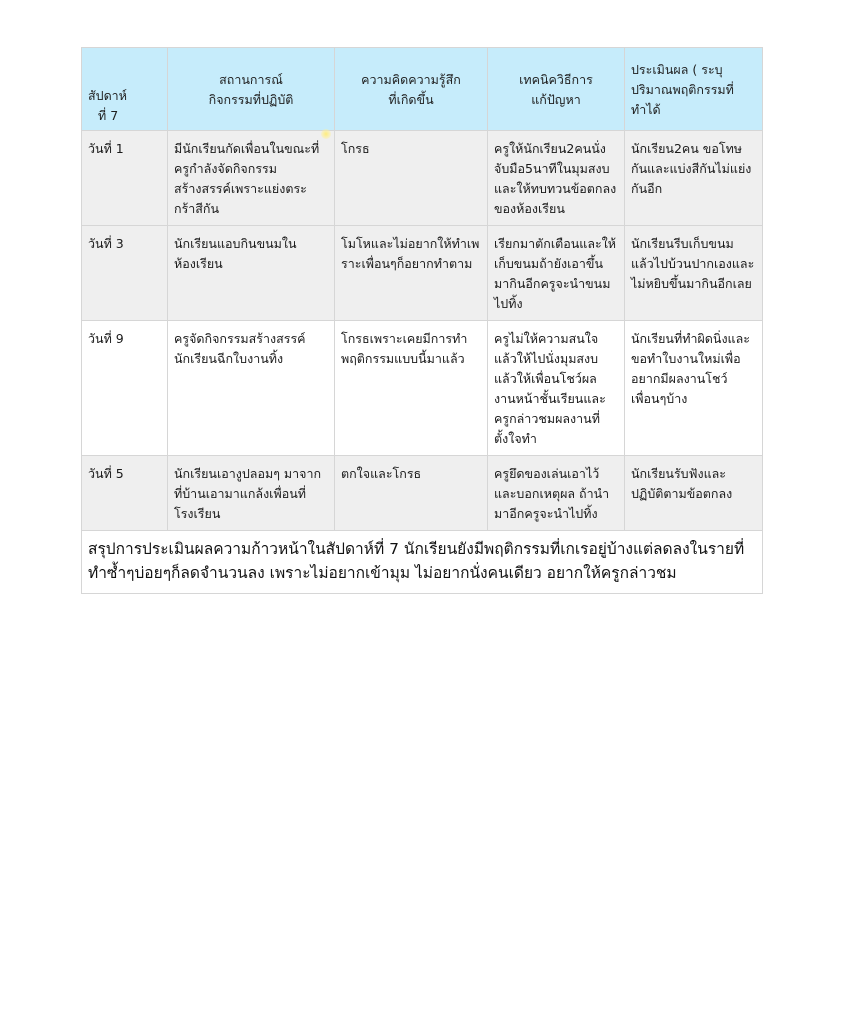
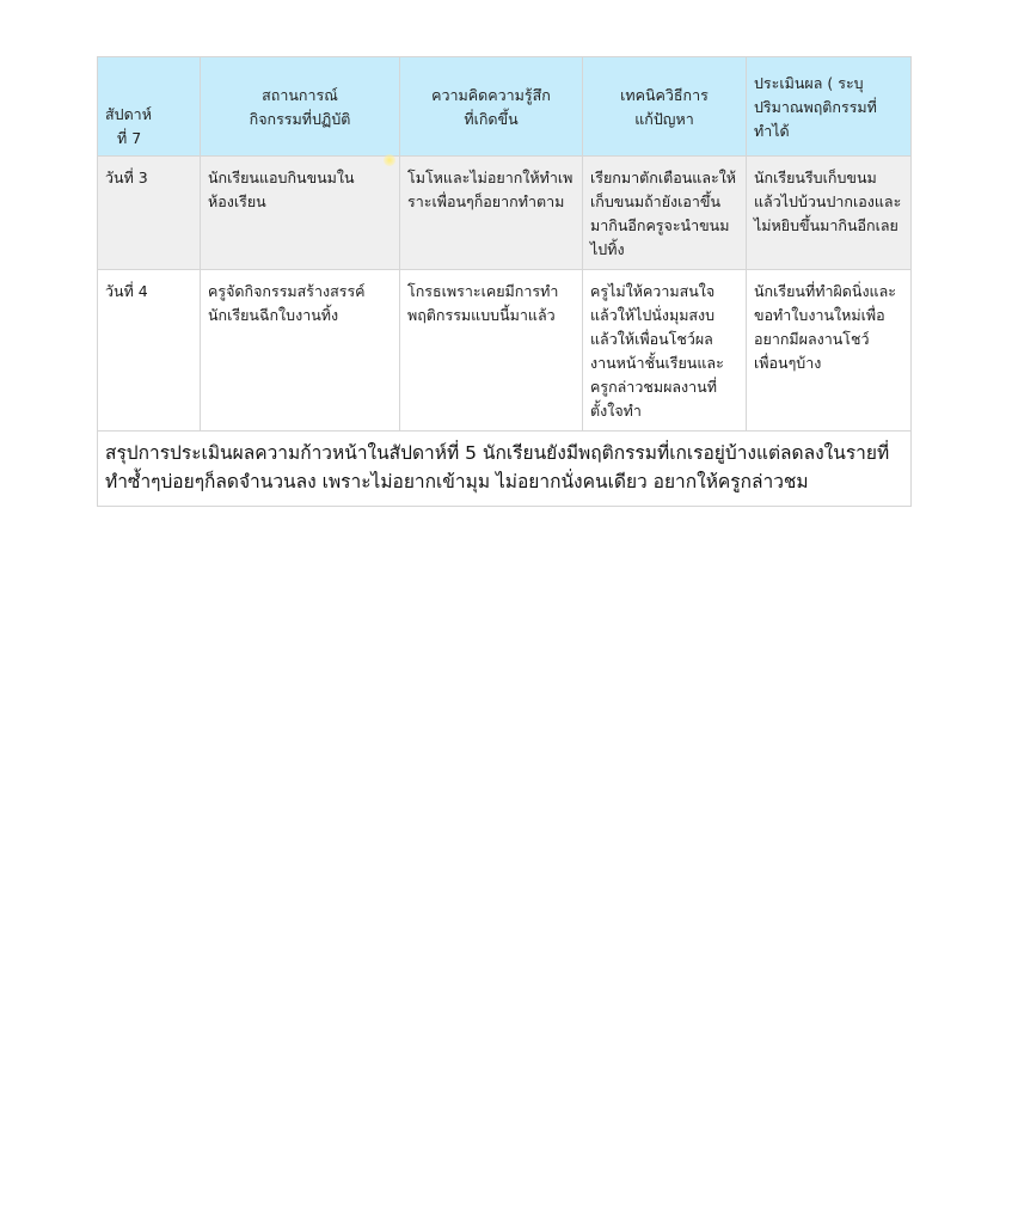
  สัปดาห์ ที่ 7	สถานการณ์ กิจกรรมที่ปฏิบัติ	ความคิดความรู้สึก ที่เกิดขึ้น	เทคนิควิธีการ แก้ปัญหา	ประเมินผล ( ระบุปริมาณพฤติกรรมที่ทำได้
- วันที่ 1	มีนักเรียนกัดเพื่อนในขณะที่ครูกำลังจัดกิจกรรมสร้างสรรค์เพราะแย่งตระกร้าสีกัน	โกรธ	ครูให้นักเรียน2คนนั่งจับมือ5นาทีในมุมสงบและให้ทบทวนข้อตกลงของห้องเรียน	นักเรียน2คน ขอโทษกันและแบ่งสีกันไม่แย่งกันอีก
  วันที่ 3	นักเรียนแอบกินขนมในห้องเรียน	โมโหและไม่อยากให้ทำเพราะเพื่อนๆก็อยากทำตาม	เรียกมาตักเตือนและให้เก็บขนมถ้ายังเอาขึ้นมากินอีกครูจะนำขนมไปทิ้ง	นักเรียนรีบเก็บขนมแล้วไปบ้วนปากเองและไม่หยิบขึ้นมากินอีกเลย
- วันที่ 9	ครูจัดกิจกรรมสร้างสรรค์นักเรียนฉีกใบงานทิ้ง	โกรธเพราะเคยมีการทำพฤติกรรมแบบนี้มาแล้ว	ครูไม่ให้ความสนใจแล้วให้ไปนั่งมุมสงบแล้วให้เพื่อนโชว์ผลงานหน้าชั้นเรียนและครูกล่าวชมผลงานที่ตั้งใจทำ	นักเรียนที่ทำผิดนิ่งและขอทำใบงานใหม่เพื่ออยากมีผลงานโชว์เพื่อนๆบ้าง
+ วันที่ 4	ครูจัดกิจกรรมสร้างสรรค์นักเรียนฉีกใบงานทิ้ง	โกรธเพราะเคยมีการทำพฤติกรรมแบบนี้มาแล้ว	ครูไม่ให้ความสนใจแล้วให้ไปนั่งมุมสงบแล้วให้เพื่อนโชว์ผลงานหน้าชั้นเรียนและครูกล่าวชมผลงานที่ตั้งใจทำ	นักเรียนที่ทำผิดนิ่งและขอทำใบงานใหม่เพื่ออยากมีผลงานโชว์เพื่อนๆบ้าง
- วันที่ 5	นักเรียนเอางูปลอมๆ มาจากที่บ้านเอามาแกล้งเพื่อนที่โรงเรียน	ตกใจและโกรธ	ครูยึดของเล่นเอาไว้และบอกเหตุผล ถ้านำมาอีกครูจะนำไปทิ้ง	นักเรียนรับฟังและปฏิบัติตามข้อตกลง
- สรุปการประเมินผลความก้าวหน้าในสัปดาห์ที่ 7 นักเรียนยังมีพฤติกรรมที่เกเรอยู่บ้างแต่ลดลงในรายที่ทำซ้ำๆบ่อยๆก็ลดจำนวนลง เพราะไม่อยากเข้ามุม ไม่อยากนั่งคนเดียว อยากให้ครูกล่าวชม
+ สรุปการประเมินผลความก้าวหน้าในสัปดาห์ที่ 5 นักเรียนยังมีพฤติกรรมที่เกเรอยู่บ้างแต่ลดลงในรายที่ทำซ้ำๆบ่อยๆก็ลดจำนวนลง เพราะไม่อยากเข้ามุม ไม่อยากนั่งคนเดียว อยากให้ครูกล่าวชม
